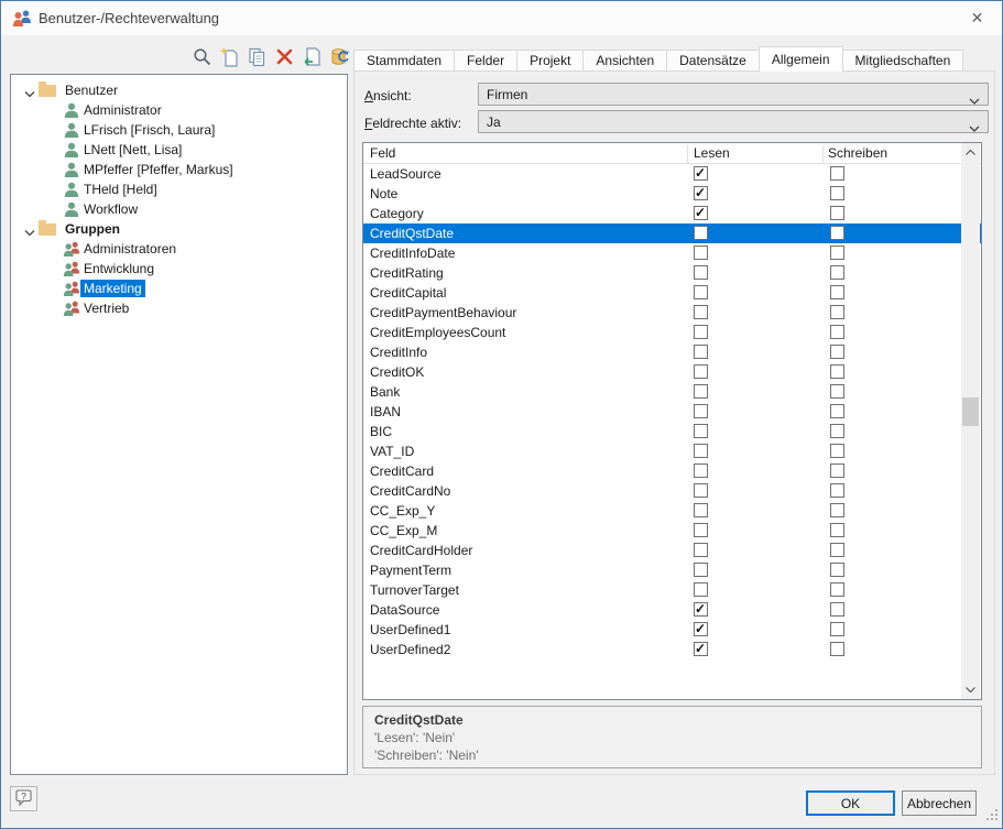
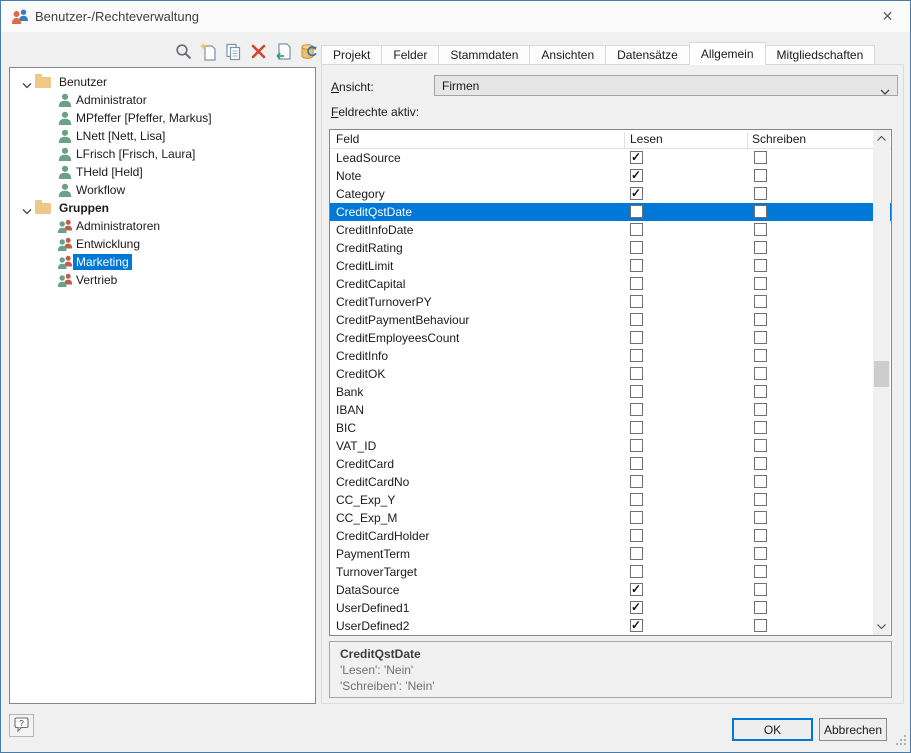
  Benutzer-/Rechteverwaltung
  ✕
  Benutzer
  Administrator
- LFrisch [Frisch, Laura]
+ MPfeffer [Pfeffer, Markus]
  LNett [Nett, Lisa]
- MPfeffer [Pfeffer, Markus]
+ LFrisch [Frisch, Laura]
  THeld [Held]
  Workflow
  Gruppen
  Administratoren
  Entwicklung
  Marketing
  Vertrieb
- Stammdaten
+ Projekt
  Felder
- Projekt
+ Stammdaten
  Ansichten
  Datensätze
  Allgemein
  Mitgliedschaften
  Ansicht:
  Firmen
  Feldrechte aktiv:
- Ja
  Feld
  Lesen
  Schreiben
  LeadSource
  Note
  Category
  CreditQstDate
  CreditInfoDate
  CreditRating
+ CreditLimit
  CreditCapital
+ CreditTurnoverPY
  CreditPaymentBehaviour
  CreditEmployeesCount
  CreditInfo
  CreditOK
  Bank
  IBAN
  BIC
  VAT_ID
  CreditCard
  CreditCardNo
  CC_Exp_Y
  CC_Exp_M
  CreditCardHolder
  PaymentTerm
  TurnoverTarget
  DataSource
  UserDefined1
  UserDefined2
  CreditQstDate
  'Lesen': 'Nein'
  'Schreiben': 'Nein'
  ?
  OK
  Abbrechen
